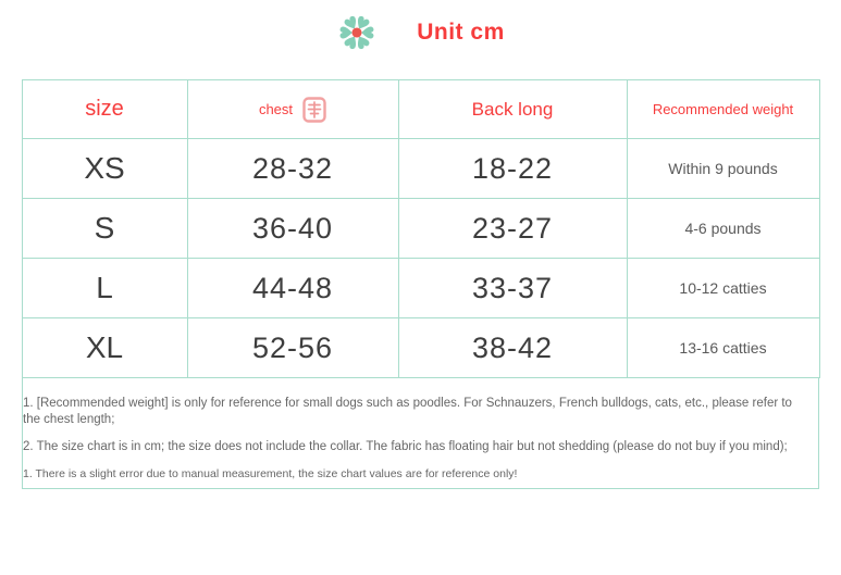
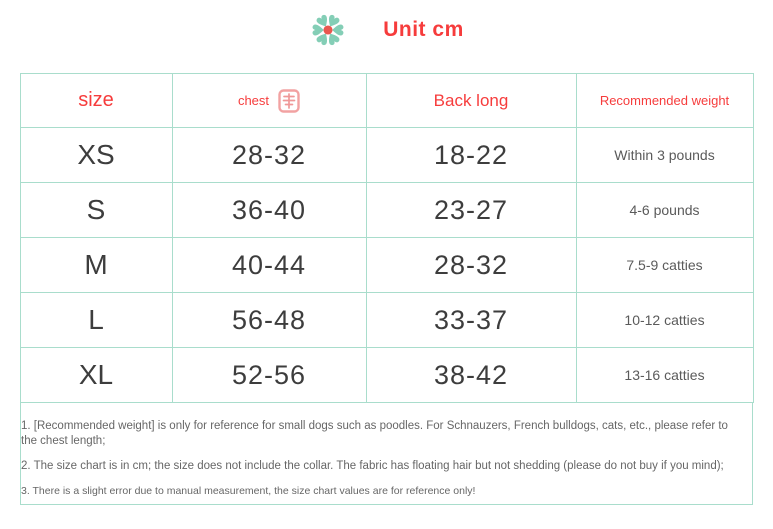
  Unit cm
  size	chest	Back long	Recommended weight
- XS	28-32	18-22	Within 9 pounds
+ XS	28-32	18-22	Within 3 pounds
  S	36-40	23-27	4-6 pounds
+ M	40-44	28-32	7.5-9 catties
- L	44-48	33-37	10-12 catties
+ L	56-48	33-37	10-12 catties
  XL	52-56	38-42	13-16 catties
  1. [Recommended weight] is only for reference for small dogs such as poodles. For Schnauzers, French bulldogs, cats, etc., please refer to the chest length;
  2. The size chart is in cm; the size does not include the collar. The fabric has floating hair but not shedding (please do not buy if you mind);
- 1. There is a slight error due to manual measurement, the size chart values are for reference only!
+ 3. There is a slight error due to manual measurement, the size chart values are for reference only!
